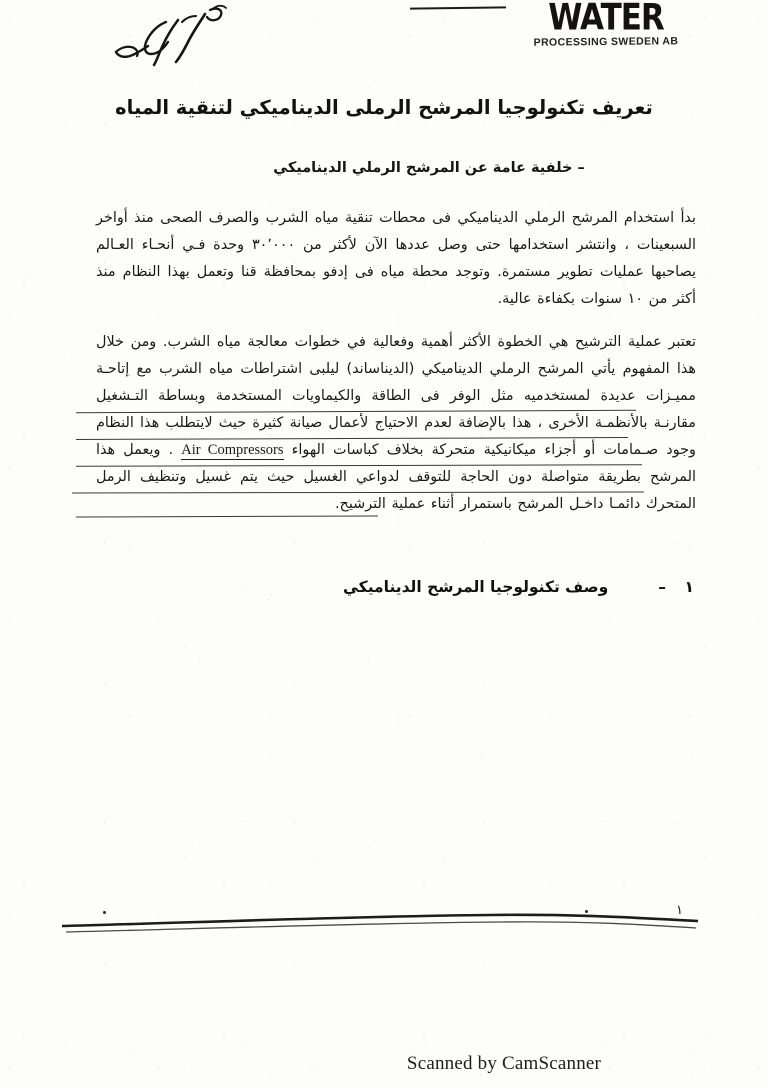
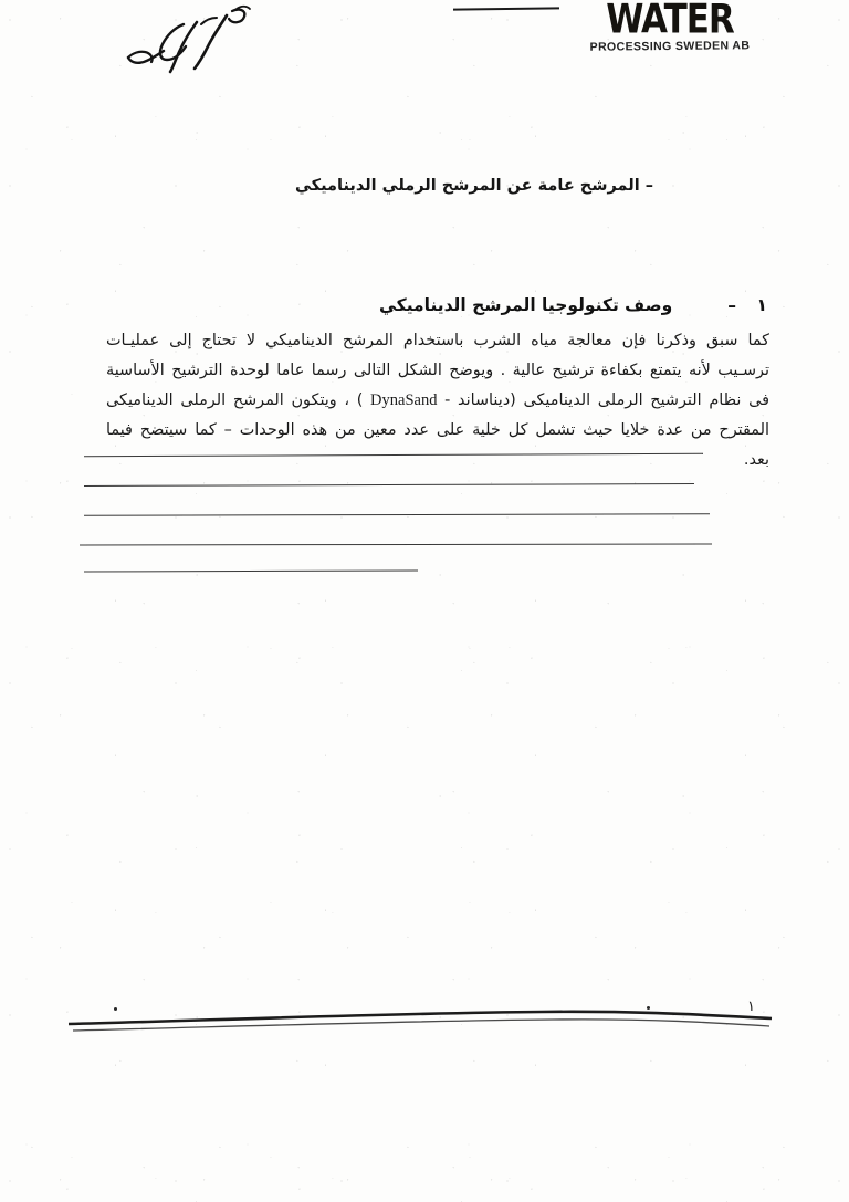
  WATER
  PROCESSING SWEDEN AB
- تعريف تكنولوجيا المرشح الرملى الديناميكي لتنقية المياه
- – خلفية عامة عن المرشح الرملي الديناميكي
+ – المرشح عامة عن المرشح الرملي الديناميكي
- بدأ استخدام المرشح الرملي الديناميكي فى محطات تنقية مياه الشرب والصرف الصحى منذ أواخر السبعينات ، وانتشر استخدامها حتى وصل عددها الآن لأكثر من ٣٠٬٠٠٠ وحدة فـي أنحـاء العـالم يصاحبها عمليات تطوير مستمرة. وتوجد محطة مياه فى إدفو بمحافظة قنا وتعمل بهذا النظام منذ أكثر من ١٠ سنوات بكفاءة عالية.
- تعتبر عملية الترشيح هي الخطوة الأكثر أهمية وفعالية في خطوات معالجة مياه الشرب. ومن خلال هذا المفهوم يأتي المرشح الرملي الديناميكي (الديناساند) ليلبى اشتراطات مياه الشرب مع إتاحـة مميـزات عديدة لمستخدميه مثل الوفر فى الطاقة والكيماويات المستخدمة وبساطة التـشغيل مقارنـة بالأنظمـة الأخرى ، هذا بالإضافة لعدم الاحتياج لأعمال صيانة كثيرة حيث لايتطلب هذا النظام وجود صـمامات أو أجزاء ميكانيكية متحركة بخلاف كباسات الهواء Air Compressors . ويعمل هذا المرشح بطريقة متواصلة دون الحاجة للتوقف لدواعي الغسيل حيث يتم غسيل وتنظيف الرمل المتحرك دائمـا داخـل المرشح باستمرار أثناء عملية الترشيح.
  ١
  –
  وصف تكنولوجيا المرشح الديناميكي
+ كما سبق وذكرنا فإن معالجة مياه الشرب باستخدام المرشح الديناميكي لا تحتاج إلى عمليـات ترسـيب لأنه يتمتع بكفاءة ترشيح عالية . ويوضح الشكل التالى رسما عاما لوحدة الترشيح الأساسية فى نظام الترشيح الرملى الديناميكى (ديناساند - DynaSand ) ، ويتكون المرشح الرملى الديناميكى المقترح من عدة خلايا حيث تشمل كل خلية على عدد معين من هذه الوحدات – كما سيتضح فيما بعد.
  ١
- Scanned by CamScanner
